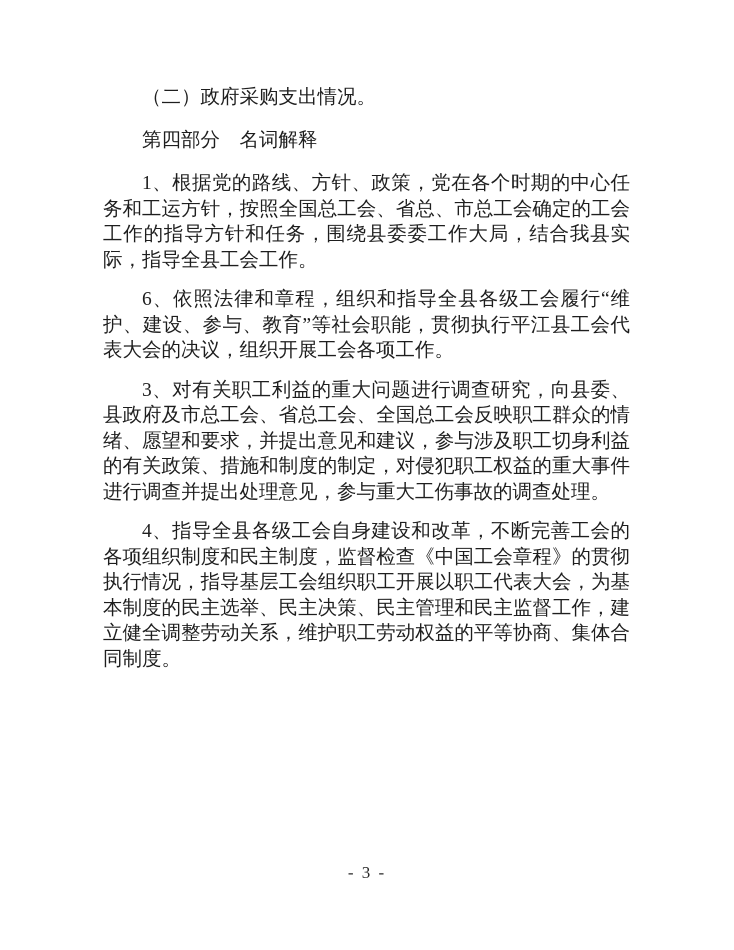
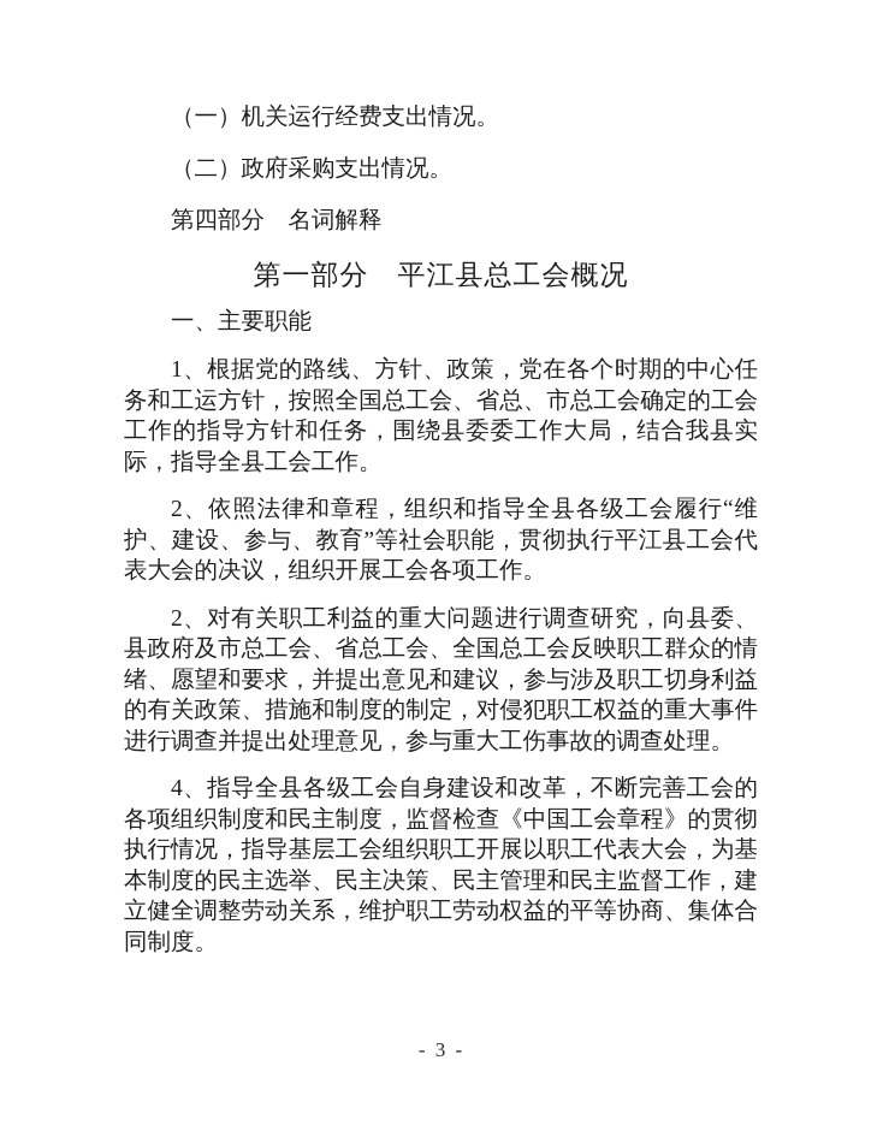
+ （一）机关运行经费支出情况。
  （二）政府采购支出情况。
  第四部分 名词解释
+ 第一部分 平江县总工会概况
+ 一、主要职能
  1、根据党的路线、方针、政策，党在各个时期的中心任务和工运方针，按照全国总工会、省总、市总工会确定的工会工作的指导方针和任务，围绕县委委工作大局，结合我县实际，指导全县工会工作。
- 6、依照法律和章程，组织和指导全县各级工会履行“维护、建设、参与、教育”等社会职能，贯彻执行平江县工会代表大会的决议，组织开展工会各项工作。
+ 2、依照法律和章程，组织和指导全县各级工会履行“维护、建设、参与、教育”等社会职能，贯彻执行平江县工会代表大会的决议，组织开展工会各项工作。
- 3、对有关职工利益的重大问题进行调查研究，向县委、县政府及市总工会、省总工会、全国总工会反映职工群众的情绪、愿望和要求，并提出意见和建议，参与涉及职工切身利益的有关政策、措施和制度的制定，对侵犯职工权益的重大事件进行调查并提出处理意见，参与重大工伤事故的调查处理。
+ 2、对有关职工利益的重大问题进行调查研究，向县委、县政府及市总工会、省总工会、全国总工会反映职工群众的情绪、愿望和要求，并提出意见和建议，参与涉及职工切身利益的有关政策、措施和制度的制定，对侵犯职工权益的重大事件进行调查并提出处理意见，参与重大工伤事故的调查处理。
  4、指导全县各级工会自身建设和改革，不断完善工会的各项组织制度和民主制度，监督检查《中国工会章程》的贯彻执行情况，指导基层工会组织职工开展以职工代表大会，为基本制度的民主选举、民主决策、民主管理和民主监督工作，建立健全调整劳动关系，维护职工劳动权益的平等协商、集体合同制度。
  - 3 -
